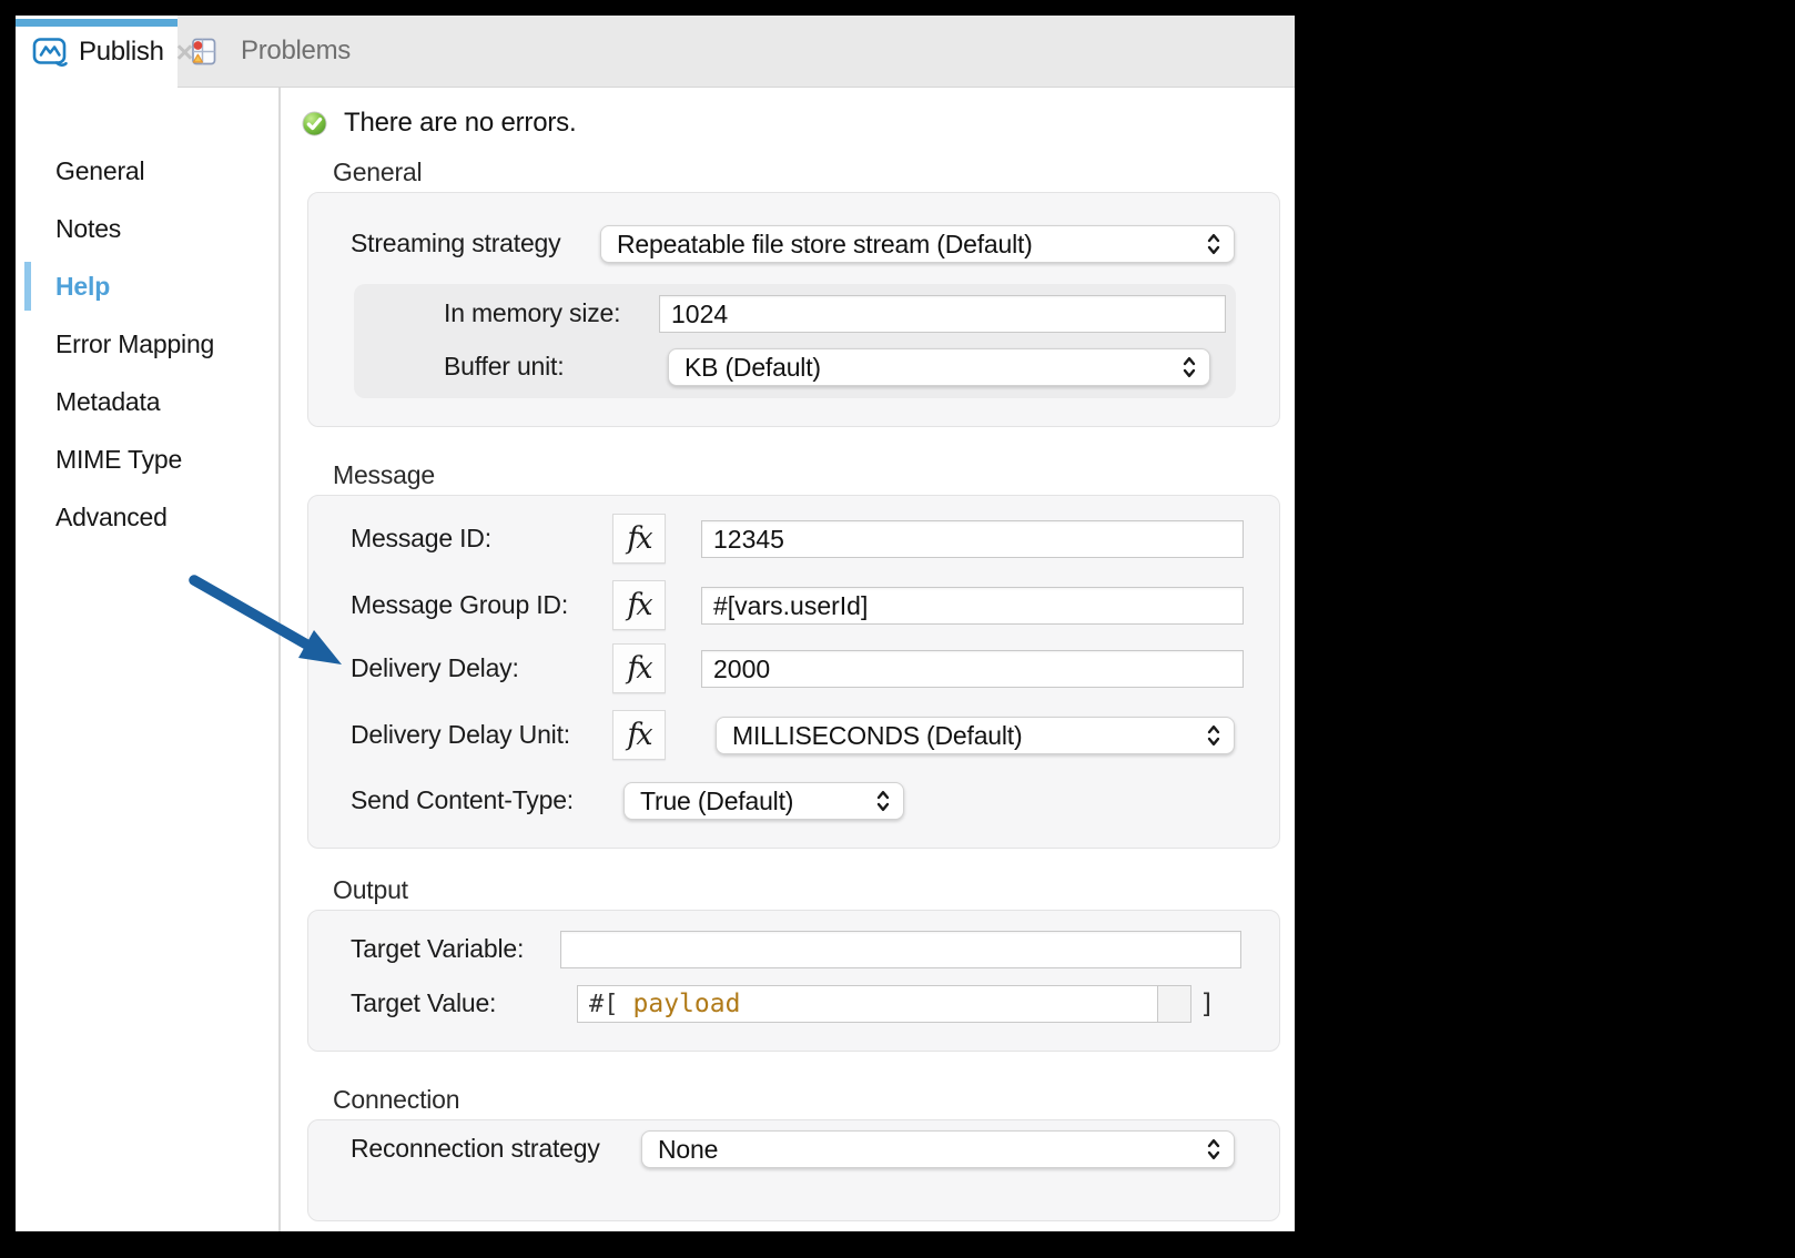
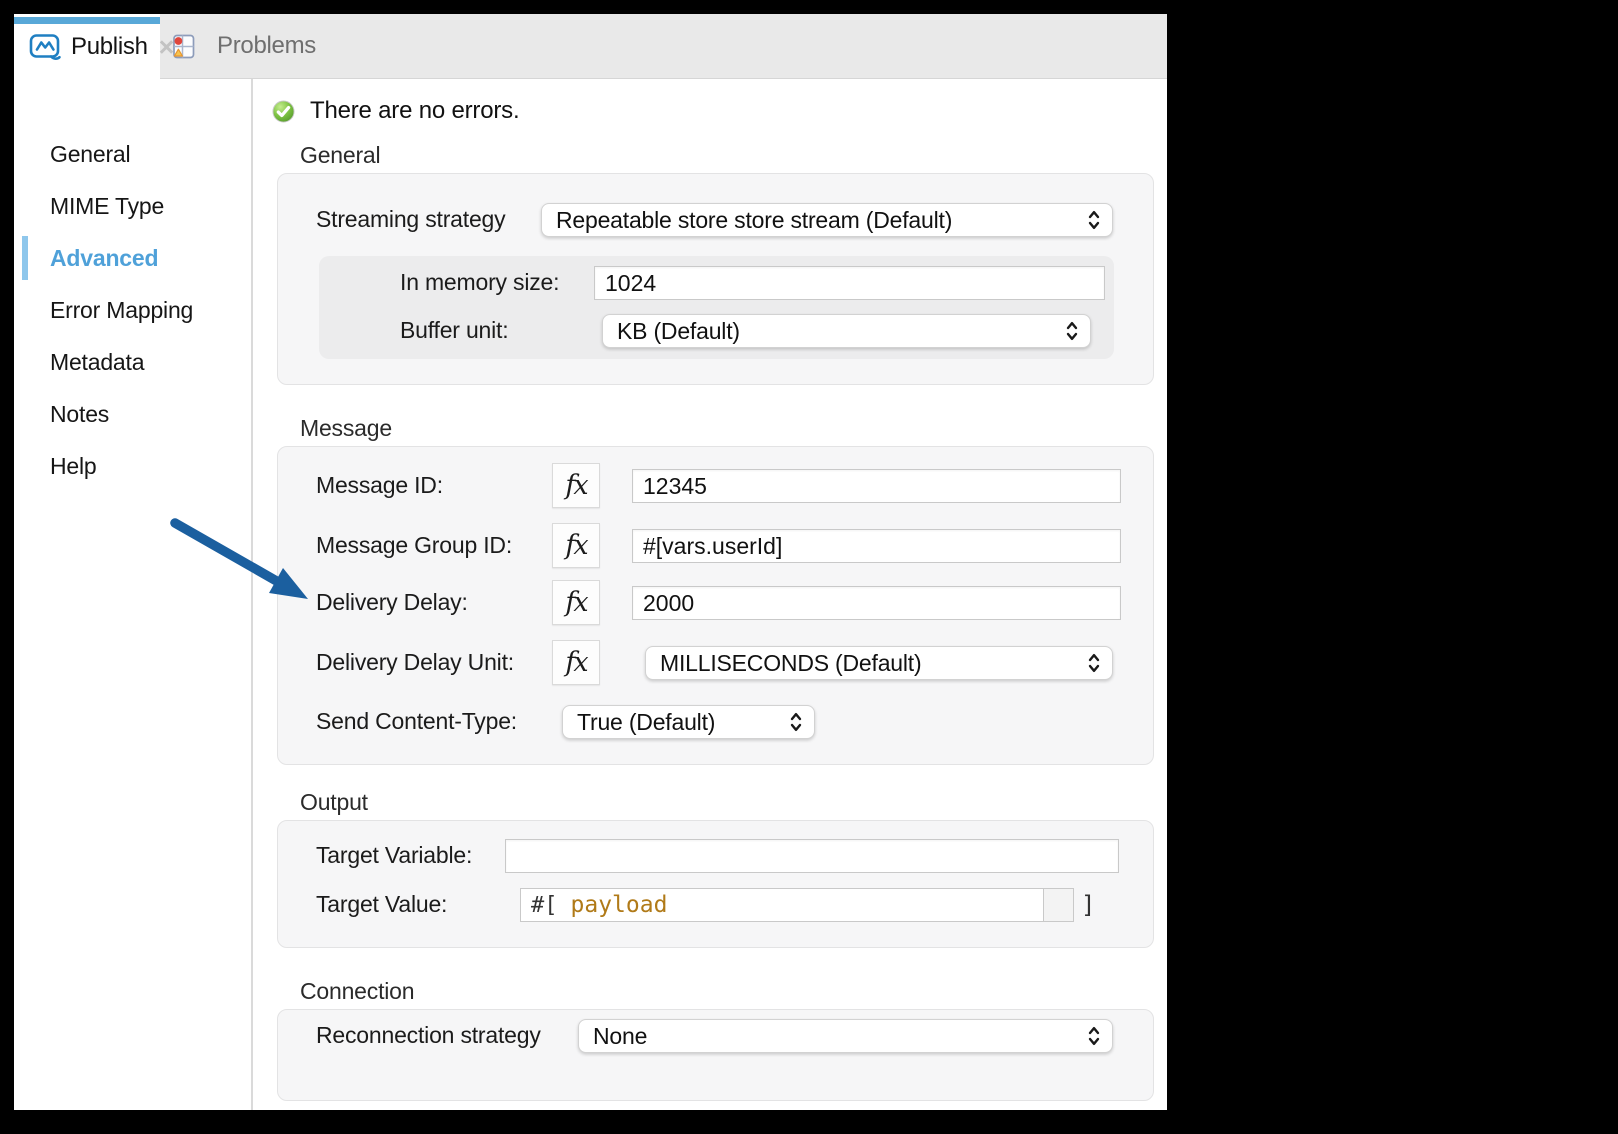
  Publish
  ×
  Problems
  General
- Notes
+ MIME Type
- Help
+ Advanced
  Error Mapping
  Metadata
- MIME Type
+ Notes
- Advanced
+ Help
  There are no errors.
  General
  Streaming strategy
- Repeatable file store stream (Default)
+ Repeatable store store stream (Default)
  In memory size:
  1024
  Buffer unit:
  KB (Default)
  Message
  Message ID:
  fx
  12345
  Message Group ID:
  fx
  #[vars.userId]
  Delivery Delay:
  fx
  2000
  Delivery Delay Unit:
  fx
  MILLISECONDS (Default)
  Send Content-Type:
  True (Default)
  Output
  Target Variable:
  Target Value:
  #[
  payload
  ]
  Connection
  Reconnection strategy
  None
